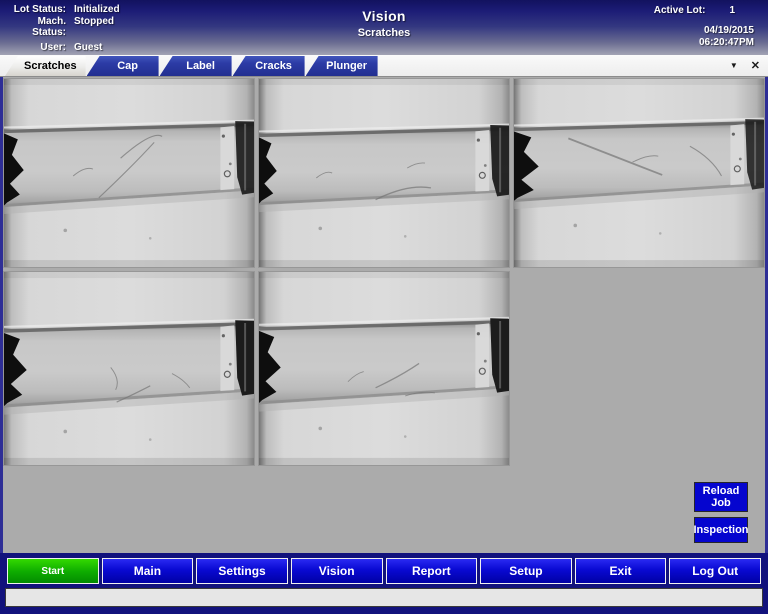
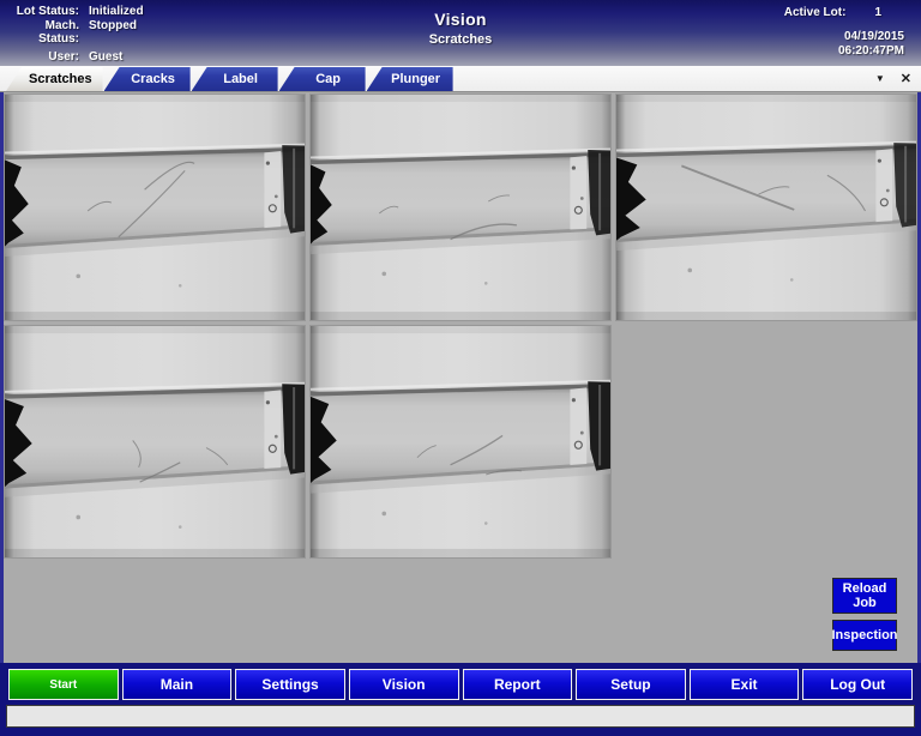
  Lot Status:
  Initialized
  Mach. Status:
  Stopped
  User:
  Guest
  Vision
  Scratches
  Active Lot:
  1
  04/19/2015
  06:20:47PM
  Scratches
- Cap
+ Cracks
  Label
- Cracks
+ Cap
  Plunger
  ▼
  ✕
  Reload Job
  Inspection
  Start
  Main
  Settings
  Vision
  Report
  Setup
  Exit
  Log Out
